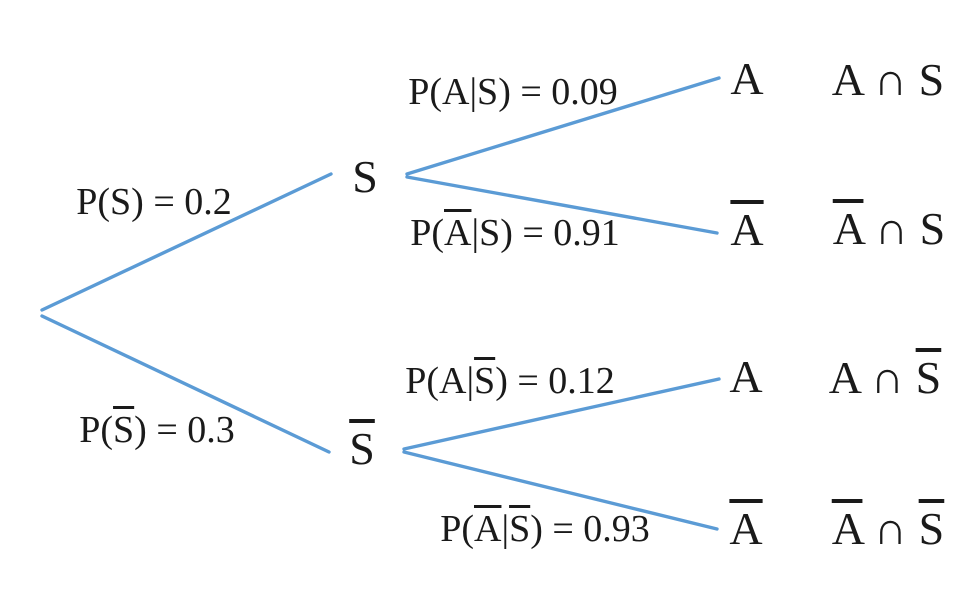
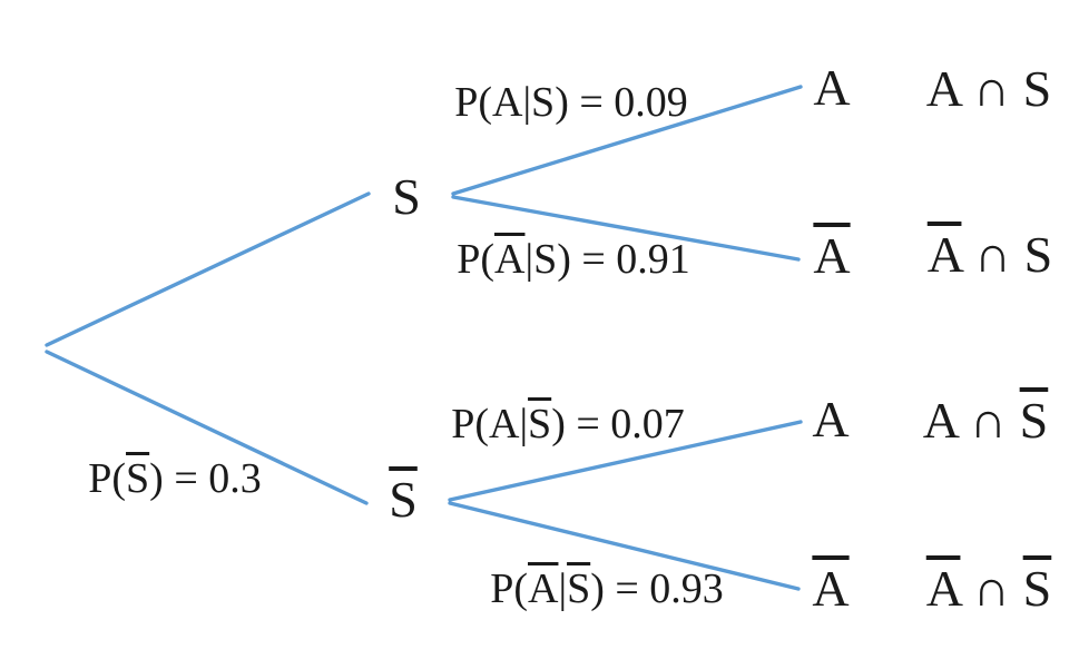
- P(S) = 0.2
  P(S) = 0.3
  P(A|S) = 0.09
  P(A|S) = 0.91
- P(A|S) = 0.12
+ P(A|S) = 0.07
  P(A|S) = 0.93
  S
  S
  A
  A
  A
  A
  A ∩ S
  A ∩ S
  A ∩ S
  A ∩ S
